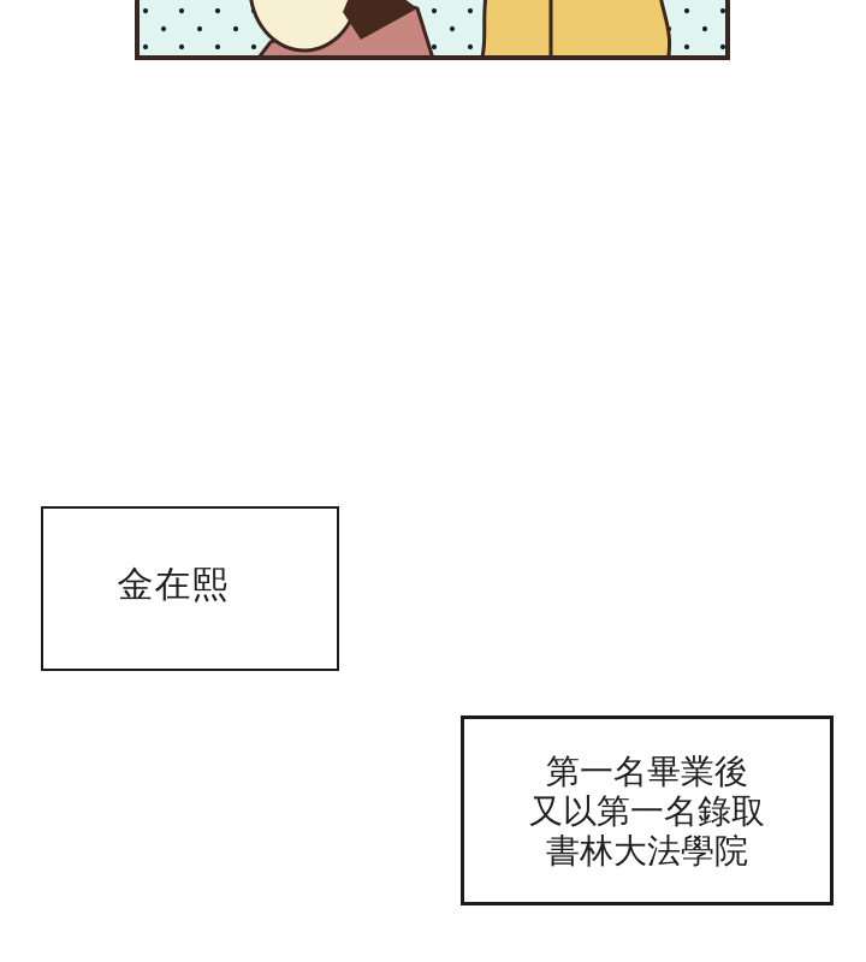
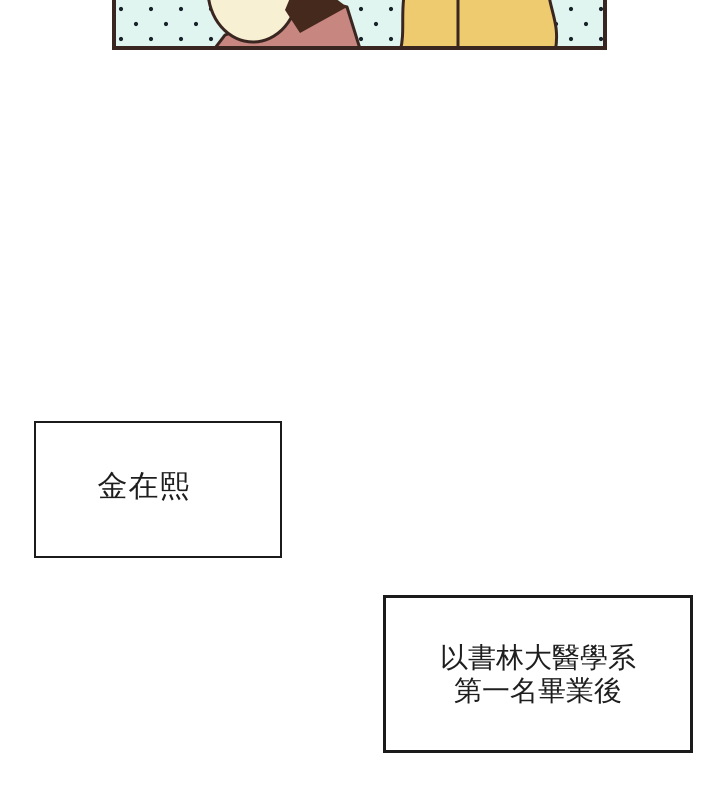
  金在熙
+ 以書林大醫學系
  第一名畢業後
- 又以第一名錄取
- 書林大法學院
